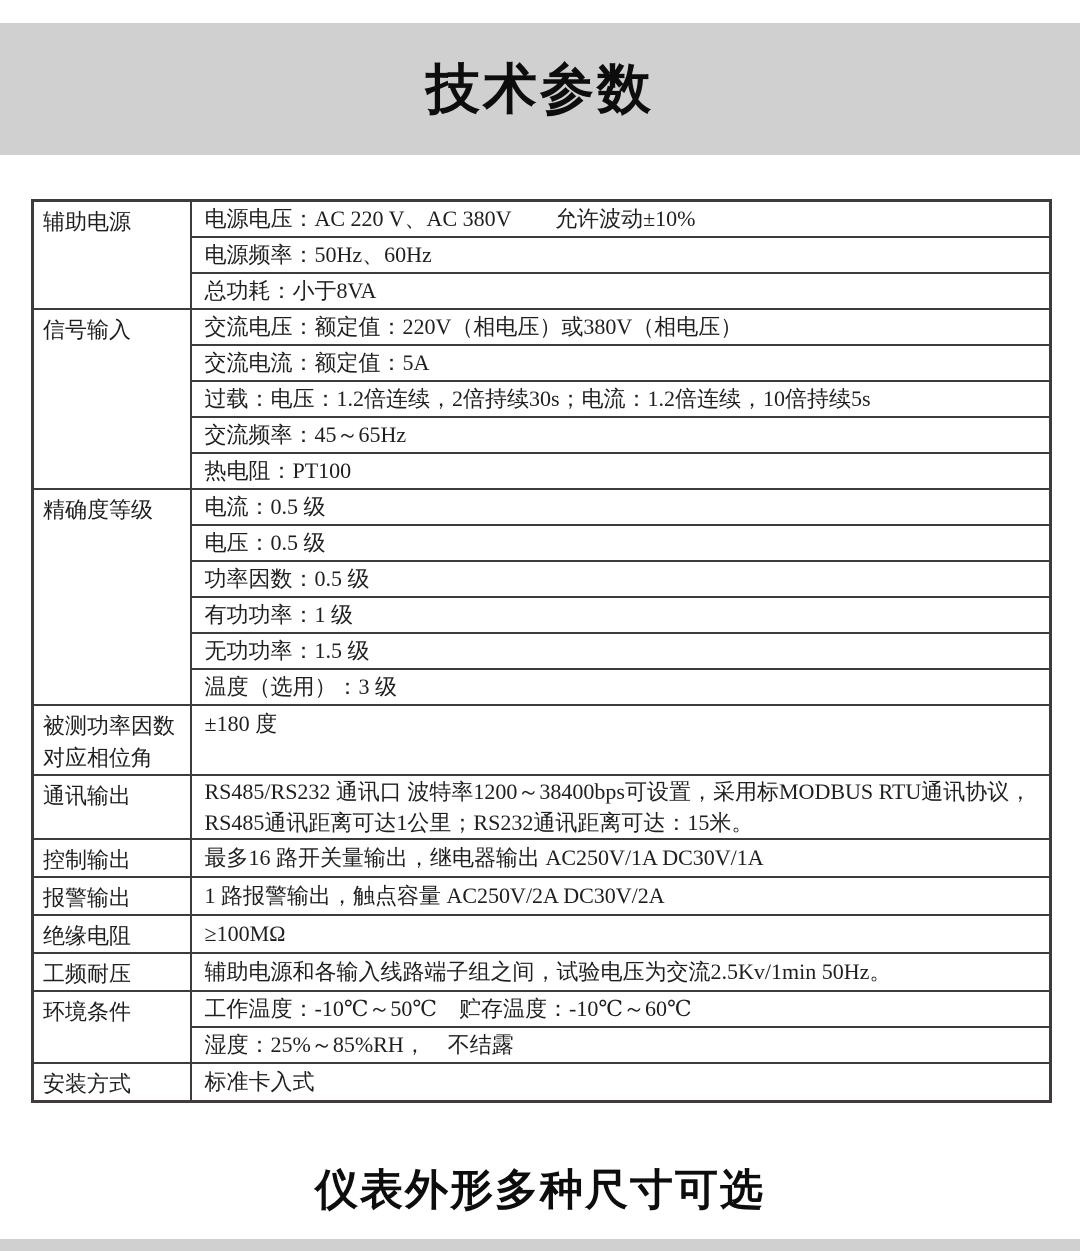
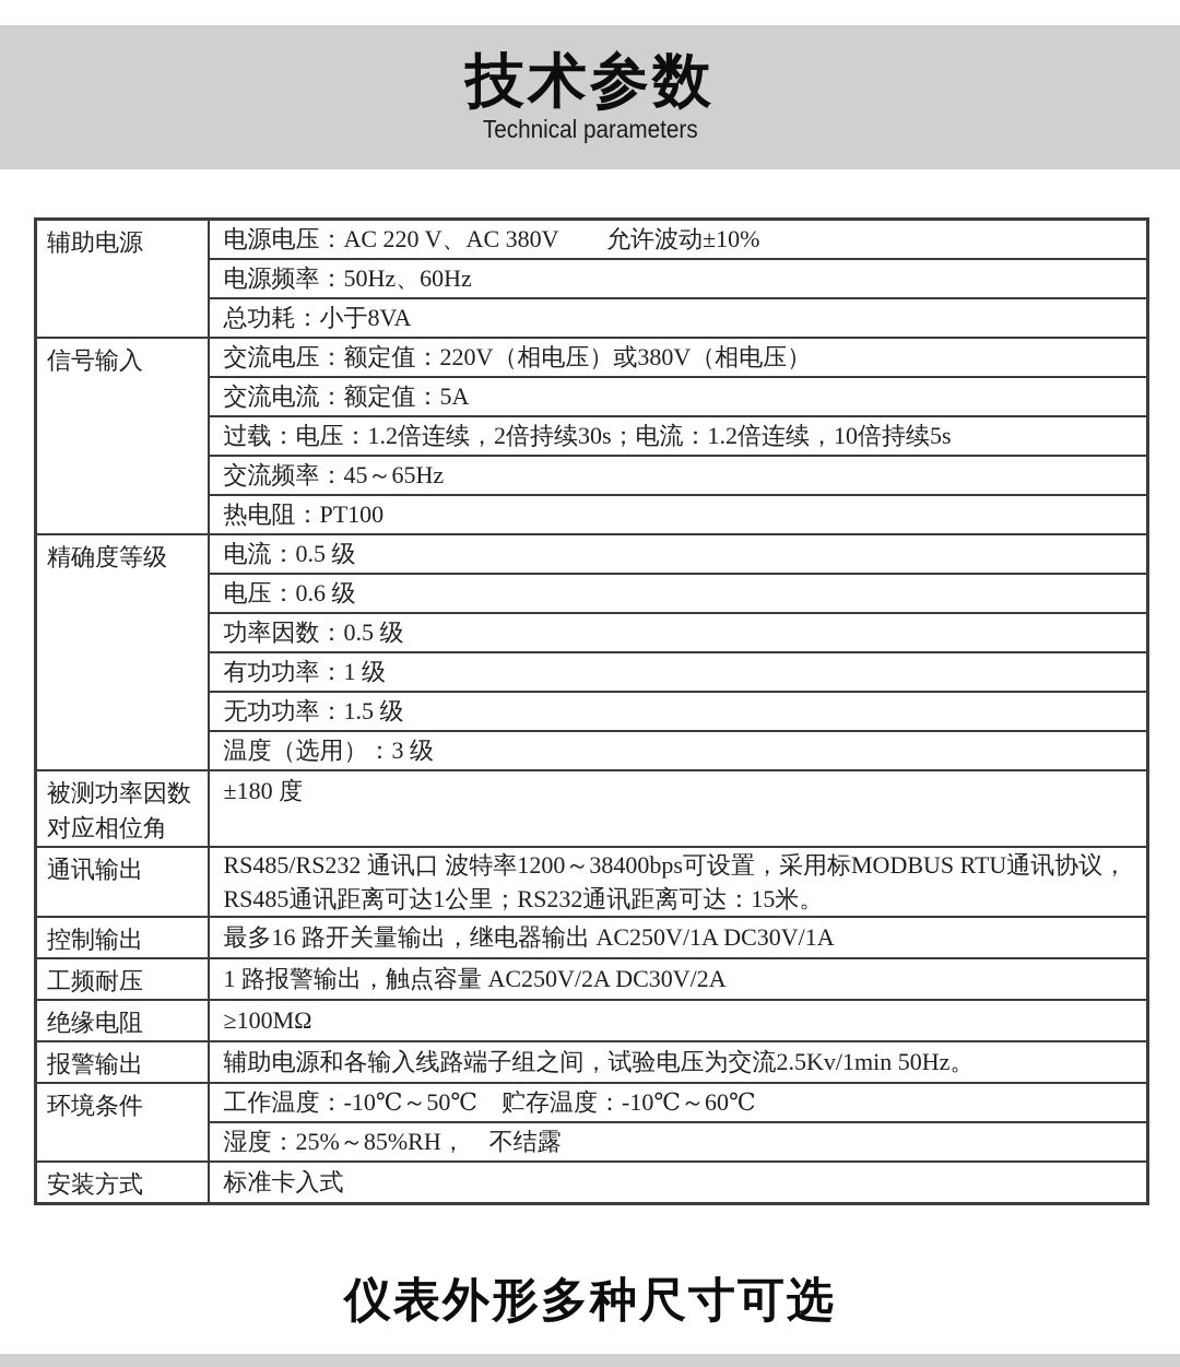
  技术参数
+ Technical parameters
  辅助电源	电源电压：AC 220 V、AC 380V 允许波动±10%
  电源频率：50Hz、60Hz
  总功耗：小于8VA
  信号输入	交流电压：额定值：220V（相电压）或380V（相电压）
  交流电流：额定值：5A
  过载：电压：1.2倍连续，2倍持续30s；电流：1.2倍连续，10倍持续5s
  交流频率：45～65Hz
  热电阻：PT100
  精确度等级	电流：0.5 级
- 电压：0.5 级
+ 电压：0.6 级
  功率因数：0.5 级
  有功功率：1 级
  无功功率：1.5 级
  温度（选用）：3 级
  被测功率因数 对应相位角	±180 度
  通讯输出	RS485/RS232 通讯口 波特率1200～38400bps可设置，采用标MODBUS RTU通讯协议， RS485通讯距离可达1公里；RS232通讯距离可达：15米。
  控制输出	最多16 路开关量输出，继电器输出 AC250V/1A DC30V/1A
- 报警输出	1 路报警输出，触点容量 AC250V/2A DC30V/2A
+ 工频耐压	1 路报警输出，触点容量 AC250V/2A DC30V/2A
  绝缘电阻	≥100MΩ
- 工频耐压	辅助电源和各输入线路端子组之间，试验电压为交流2.5Kv/1min 50Hz。
+ 报警输出	辅助电源和各输入线路端子组之间，试验电压为交流2.5Kv/1min 50Hz。
  环境条件	工作温度：-10℃～50℃ 贮存温度：-10℃～60℃
  湿度：25%～85%RH， 不结露
  安装方式	标准卡入式
  仪表外形多种尺寸可选
